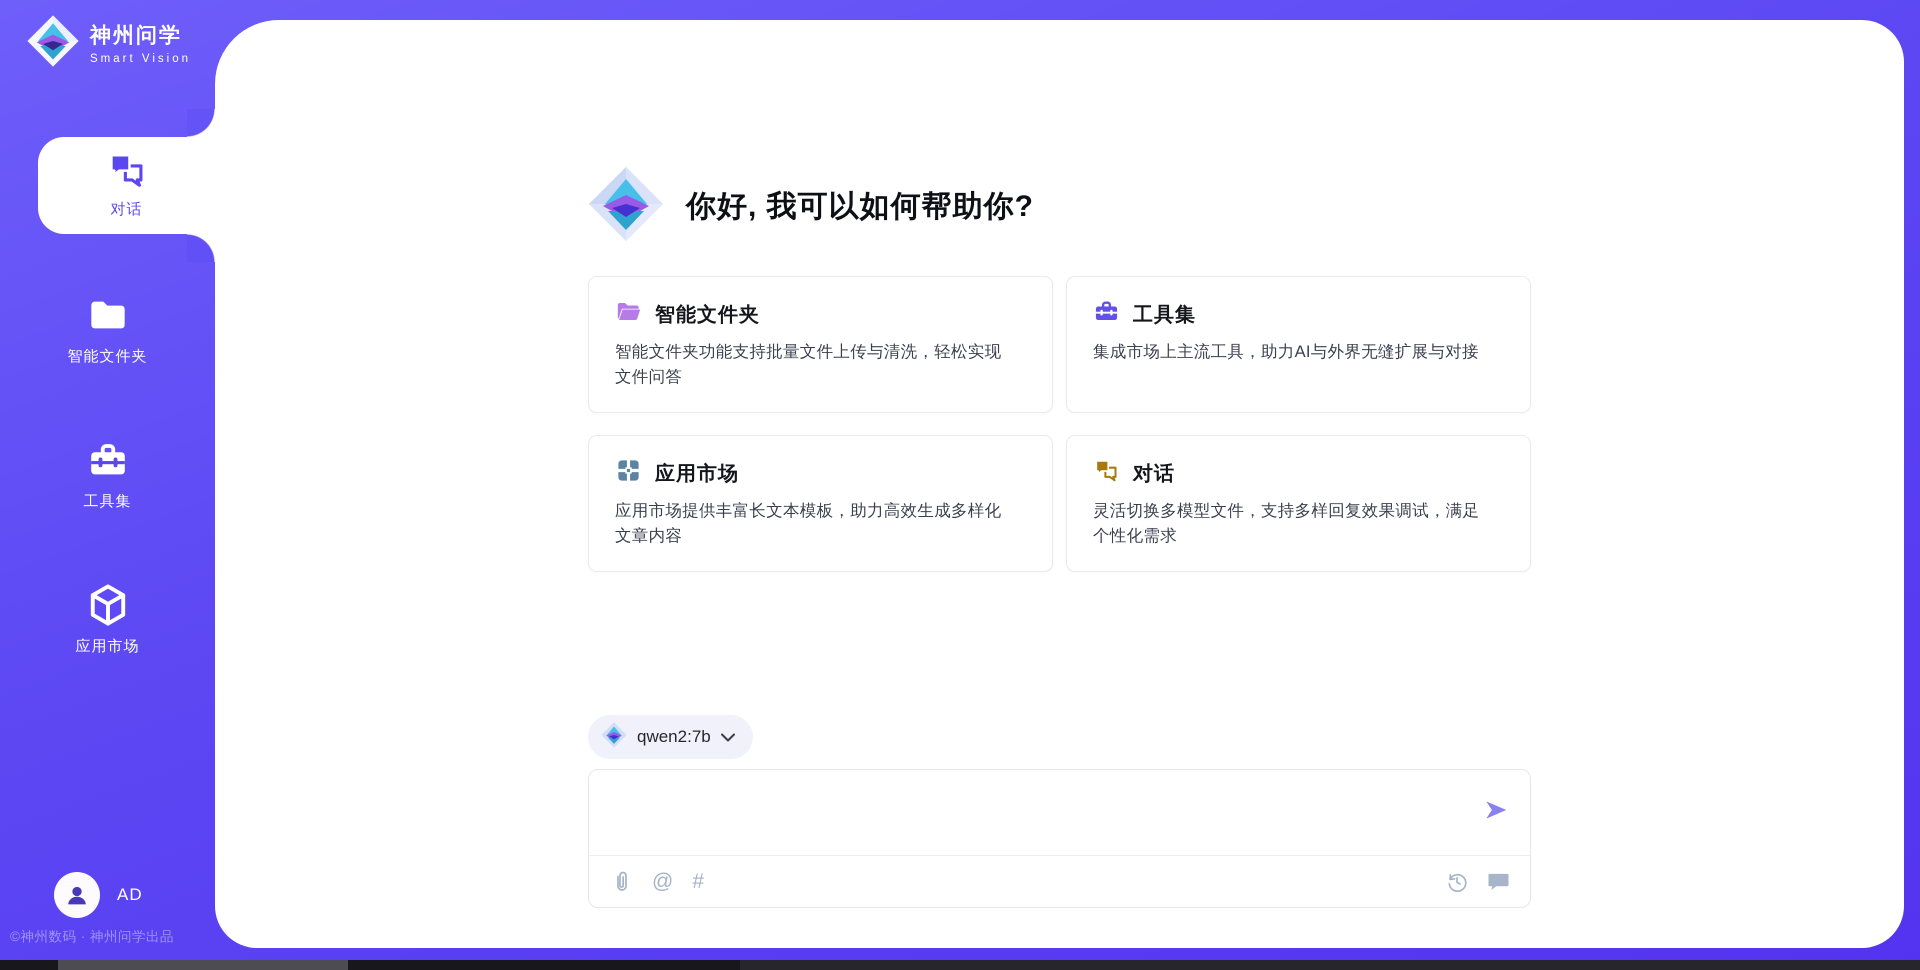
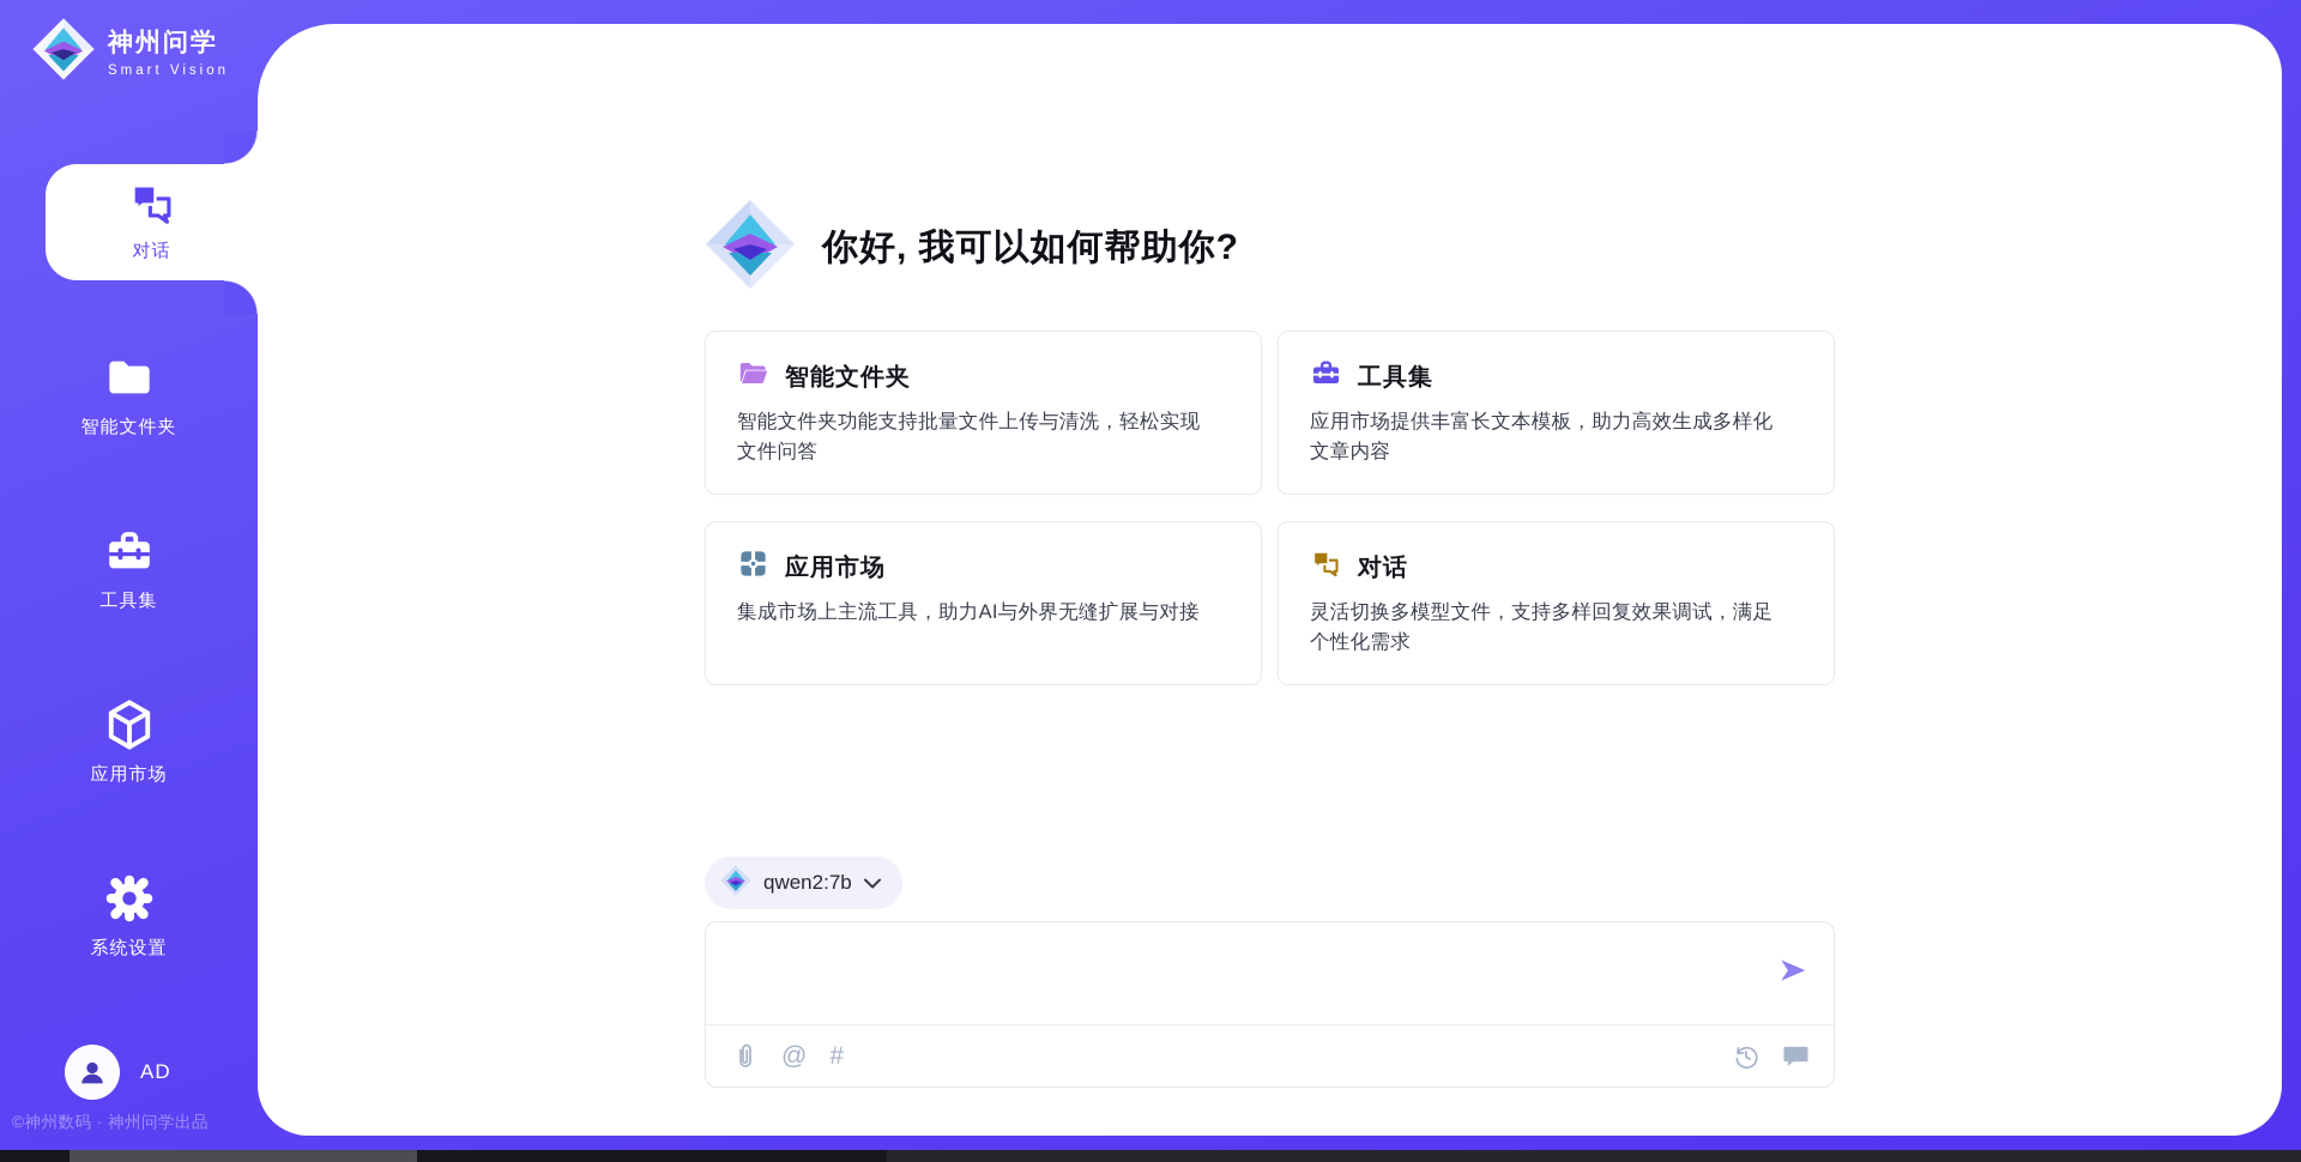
  你好, 我可以如何帮助你?
  智能文件夹
  智能文件夹功能支持批量文件上传与清洗，轻松实现文件问答
  工具集
- 集成市场上主流工具，助力AI与外界无缝扩展与对接
+ 应用市场提供丰富长文本模板，助力高效生成多样化文章内容
  应用市场
- 应用市场提供丰富长文本模板，助力高效生成多样化文章内容
+ 集成市场上主流工具，助力AI与外界无缝扩展与对接
  对话
  灵活切换多模型文件，支持多样回复效果调试，满足个性化需求
  qwen2:7b
  @
  #
  神州问学
  Smart Vision
  对话
  智能文件夹
  工具集
  应用市场
+ 系统设置
  AD
  ©神州数码 · 神州问学出品
